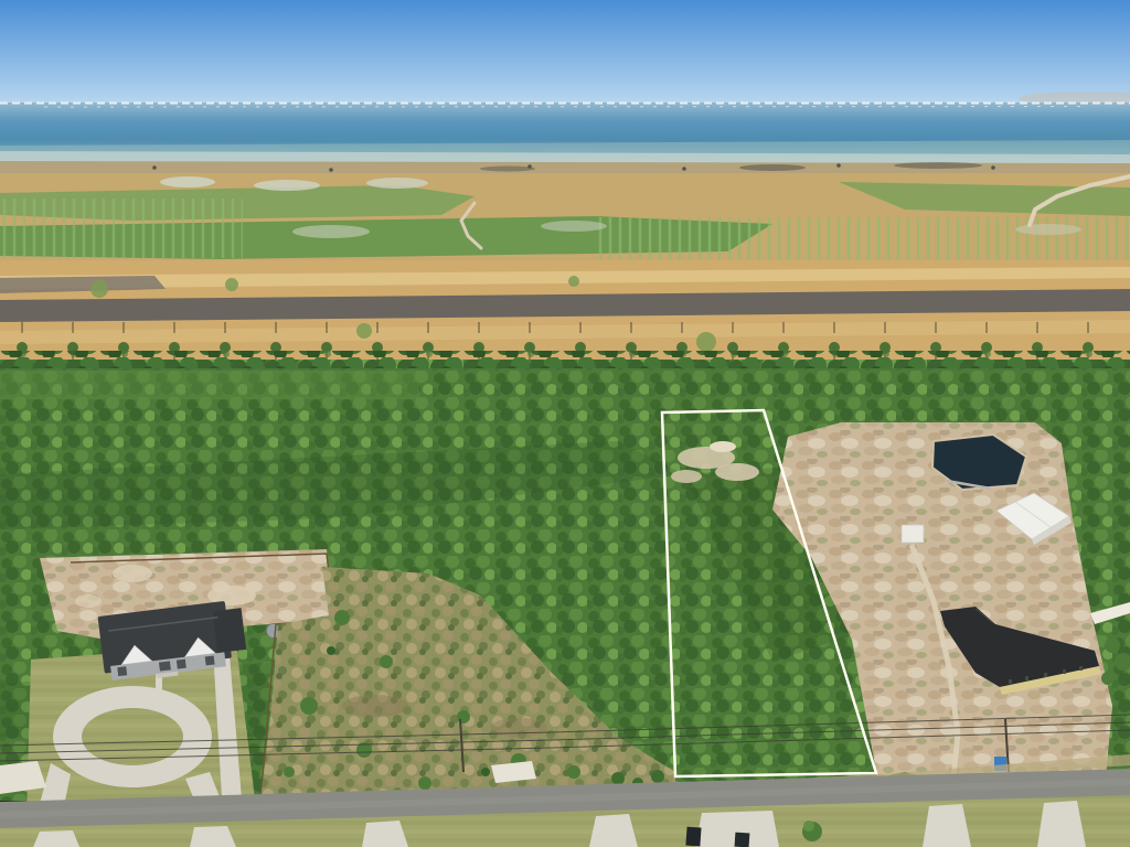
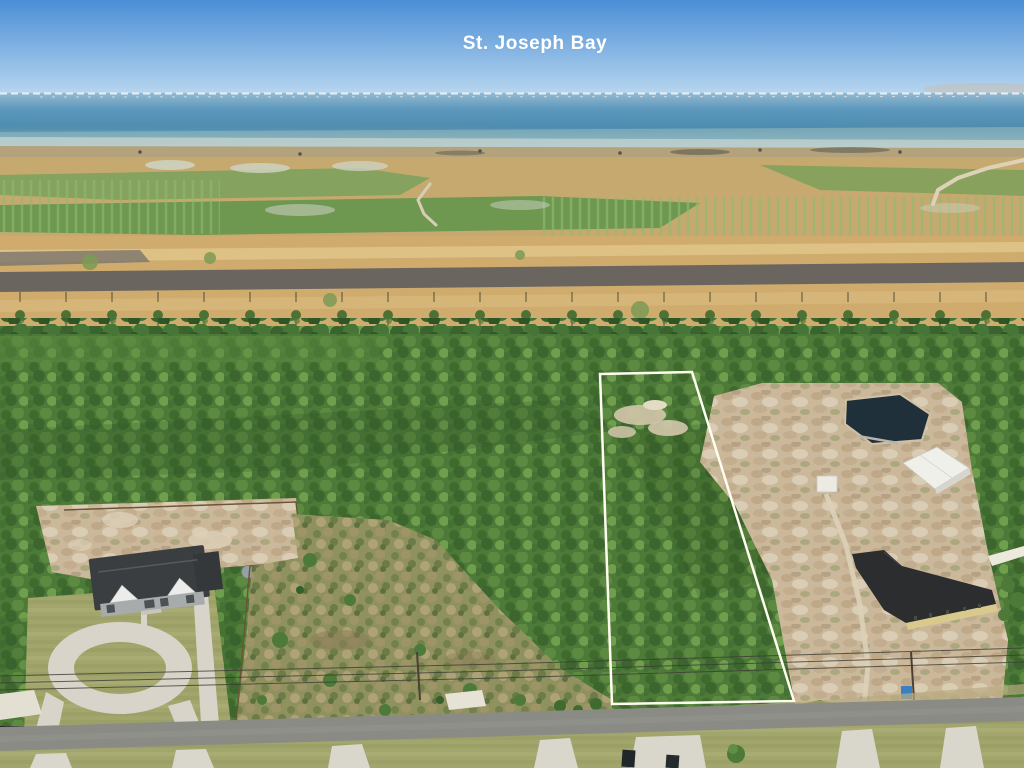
+ St. Joseph Bay
